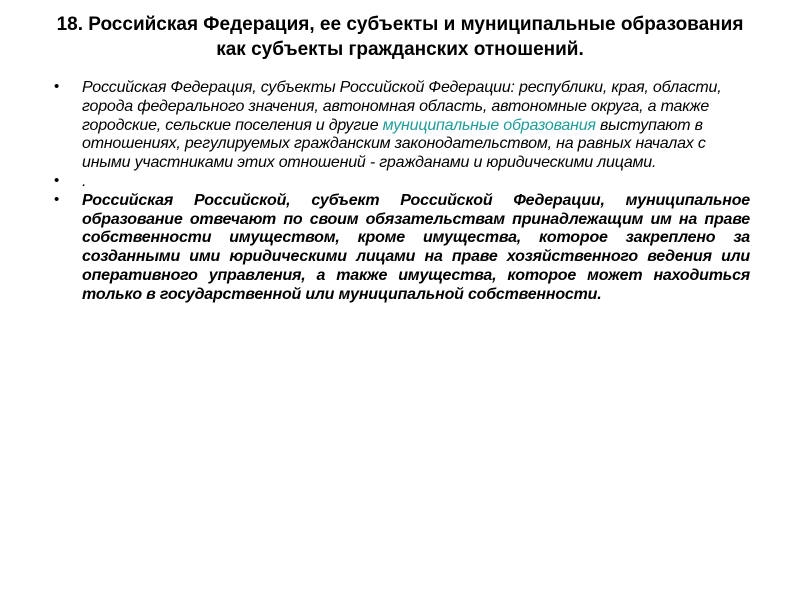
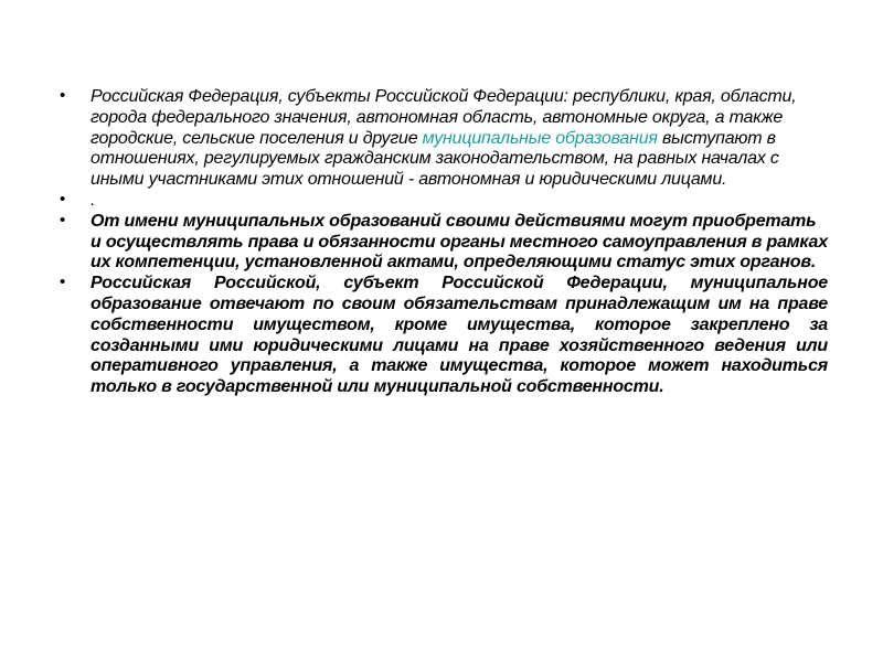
- 18. Российская Федерация, ее субъекты и муниципальные образования как субъекты гражданских отношений.
- Российская Федерация, субъекты Российской Федерации: республики, края, области, города федерального значения, автономная область, автономные округа, а также городские, сельские поселения и другие муниципальные образования выступают в отношениях, регулируемых гражданским законодательством, на равных началах с иными участниками этих отношений - гражданами и юридическими лицами.
+ Российская Федерация, субъекты Российской Федерации: республики, края, области, города федерального значения, автономная область, автономные округа, а также городские, сельские поселения и другие муниципальные образования выступают в отношениях, регулируемых гражданским законодательством, на равных началах с иными участниками этих отношений - автономная и юридическими лицами.
  .
+ От имени муниципальных образований своими действиями могут приобретать и осуществлять права и обязанности органы местного самоуправления в рамках их компетенции, установленной актами, определяющими статус этих органов.
  Российская Российской, субъект Российской Федерации, муниципальное образование отвечают по своим обязательствам принадлежащим им на праве собственности имуществом, кроме имущества, которое закреплено за созданными ими юридическими лицами на праве хозяйственного ведения или оперативного управления, а также имущества, которое может находиться только в государственной или муниципальной собственности.
